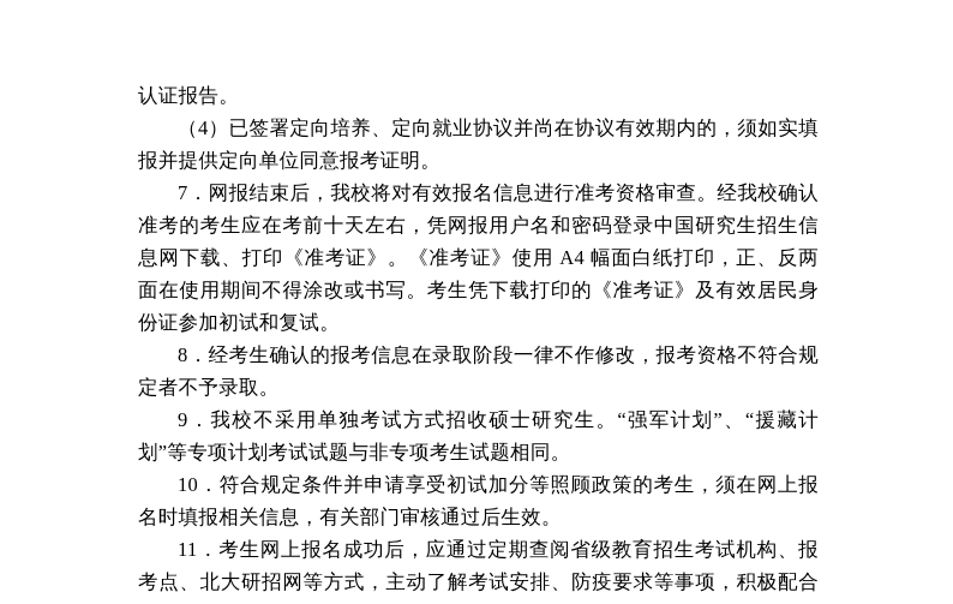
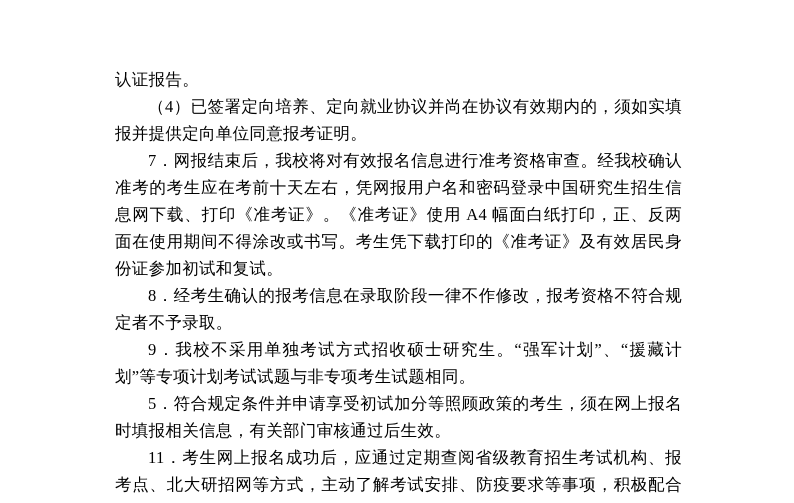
  认证报告。
  （4）已签署定向培养、定向就业协议并尚在协议有效期内的，须如实填报并提供定向单位同意报考证明。
  7．网报结束后，我校将对有效报名信息进行准考资格审查。经我校确认准考的考生应在考前十天左右，凭网报用户名和密码登录中国研究生招生信息网下载、打印《准考证》。《准考证》使用 A4 幅面白纸打印，正、反两面在使用期间不得涂改或书写。考生凭下载打印的《准考证》及有效居民身份证参加初试和复试。
  8．经考生确认的报考信息在录取阶段一律不作修改，报考资格不符合规定者不予录取。
  9．我校不采用单独考试方式招收硕士研究生。“强军计划”、“援藏计划”等专项计划考试试题与非专项考生试题相同。
- 10．符合规定条件并申请享受初试加分等照顾政策的考生，须在网上报名时填报相关信息，有关部门审核通过后生效。
+ 5．符合规定条件并申请享受初试加分等照顾政策的考生，须在网上报名时填报相关信息，有关部门审核通过后生效。
  11．考生网上报名成功后，应通过定期查阅省级教育招生考试机构、报考点、北大研招网等方式，主动了解考试安排、防疫要求等事项，积极配合
